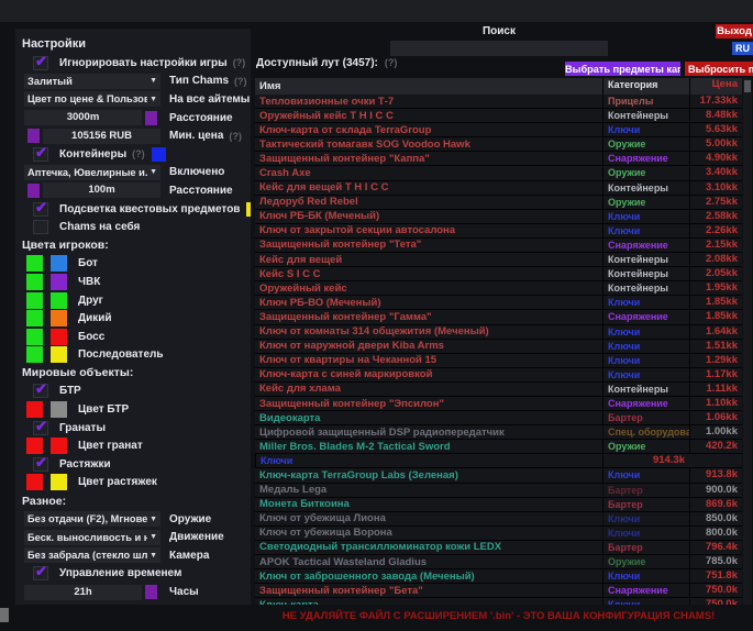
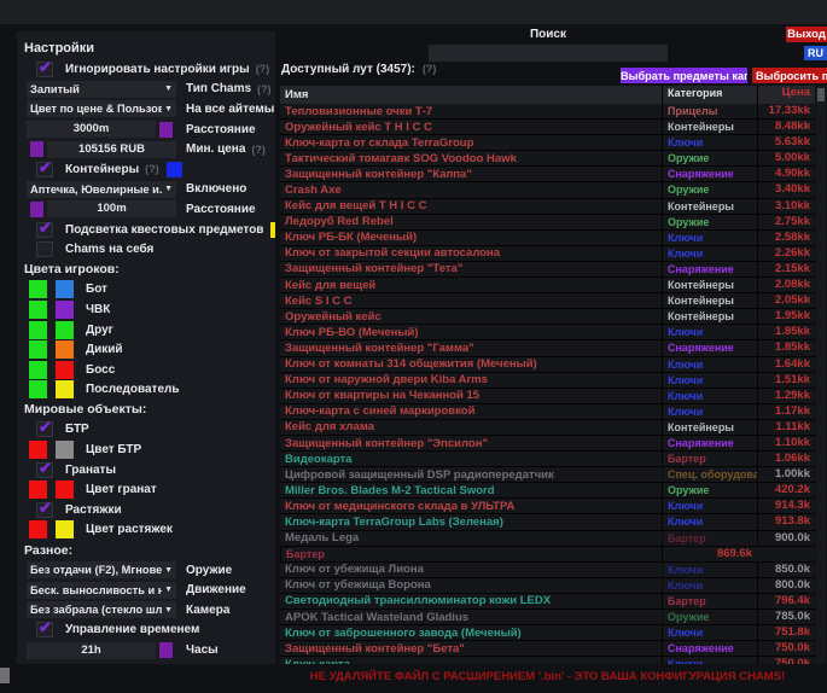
  Настройки
  Игнорировать настройки игры
  (?)
  Залитый
  Тип Chams
  (?)
  Цвет по цене & Пользов
  На все айтемы
  3000m
  Расстояние
  105156 RUB
  Мин. цена
  (?)
  Контейнеры
  (?)
  Аптечка, Ювелирные и.
  Включено
  100m
  Расстояние
  Подсветка квестовых предметов
  Chams на себя
  Цвета игроков:
  Бот
  ЧВК
  Друг
  Дикий
  Босс
  Последователь
  Мировые объекты:
  БТР
  Цвет БТР
  Гранаты
  Цвет гранат
  Растяжки
  Цвет растяжек
  Разное:
  Без отдачи (F2), Мгнове
  Оружие
  Беск. выносливость и н
  Движение
  Без забрала (стекло шл
  Камера
  Управление временем
  21h
  Часы
  Поиск
  Выход
  RU
  Доступный лут (3457): (?)
  Выбрать предметы кап
  Выбросить п
  Имя
  Категория
  Цена
  Тепловизионные очки Т-7
  Прицелы
  17.33kk
  Оружейный кейс T H I C C
  Контейнеры
  8.48kk
  Ключ-карта от склада TerraGroup
  Ключи
  5.63kk
  Тактический томагавк SOG Voodoo Hawk
  Оружие
  5.00kk
  Защищенный контейнер "Каппа"
  Снаряжение
  4.90kk
  Crash Axe
  Оружие
  3.40kk
  Кейс для вещей T H I C C
  Контейнеры
  3.10kk
  Ледоруб Red Rebel
  Оружие
  2.75kk
  Ключ РБ-БК (Меченый)
  Ключи
  2.58kk
  Ключ от закрытой секции автосалона
  Ключи
  2.26kk
  Защищенный контейнер "Тета"
  Снаряжение
  2.15kk
  Кейс для вещей
  Контейнеры
  2.08kk
  Кейс S I C C
  Контейнеры
  2.05kk
  Оружейный кейс
  Контейнеры
  1.95kk
  Ключ РБ-ВО (Меченый)
  Ключи
  1.85kk
  Защищенный контейнер "Гамма"
  Снаряжение
  1.85kk
  Ключ от комнаты 314 общежития (Меченый)
  Ключи
  1.64kk
  Ключ от наружной двери Kiba Arms
  Ключи
  1.51kk
  Ключ от квартиры на Чеканной 15
  Ключи
  1.29kk
  Ключ-карта с синей маркировкой
  Ключи
  1.17kk
  Кейс для хлама
  Контейнеры
  1.11kk
  Защищенный контейнер "Эпсилон"
  Снаряжение
  1.10kk
  Видеокарта
  Бартер
  1.06kk
  Цифровой защищенный DSP радиопередатчик
  Спец. оборудова
  1.00kk
  Miller Bros. Blades M-2 Tactical Sword
  Оружие
  420.2k
+ Ключ от медицинского склада в УЛЬТРА
  Ключи
  914.3k
  Ключ-карта TerraGroup Labs (Зеленая)
  Ключи
  913.8k
  Медаль Lega
  Бартер
  900.0k
- Монета Биткоина
  Бартер
  869.6k
  Ключ от убежища Лиона
  Ключи
  850.0k
  Ключ от убежища Ворона
  Ключи
  800.0k
  Светодиодный трансиллюминатор кожи LEDX
  Бартер
  796.4k
  APOK Tactical Wasteland Gladius
  Оружие
  785.0k
  Ключ от заброшенного завода (Меченый)
  Ключи
  751.8k
  Защищенный контейнер "Бета"
  Снаряжение
  750.0k
  750.0k
  НЕ УДАЛЯЙТЕ ФАЙЛ С РАСШИРЕНИЕМ '.bin' - ЭТО ВАША КОНФИГУРАЦИЯ CHAMS!
